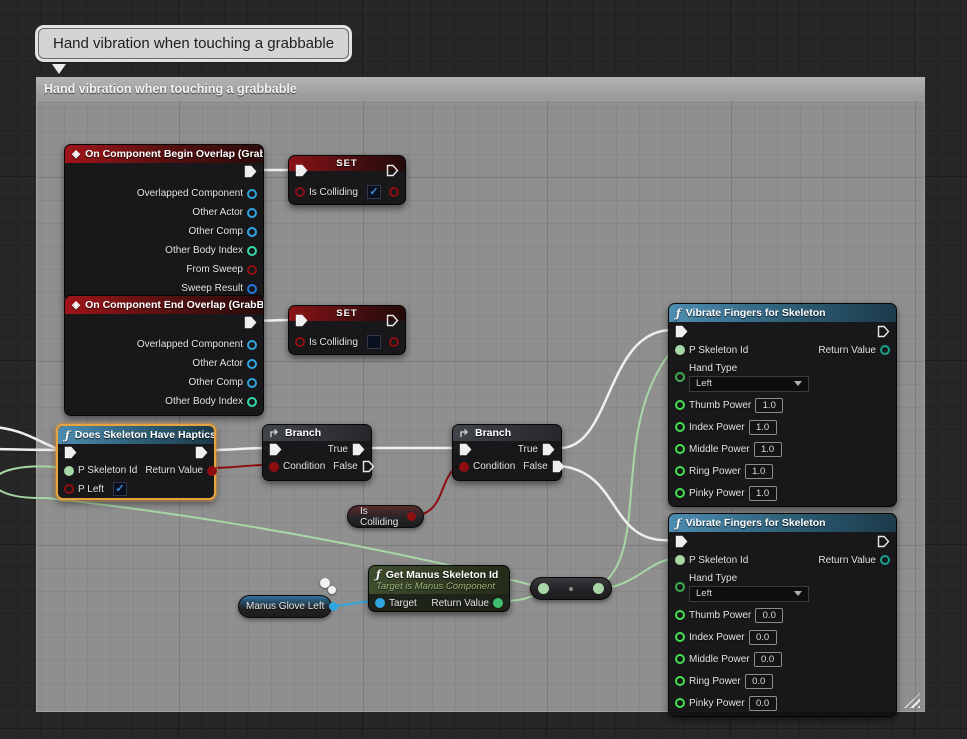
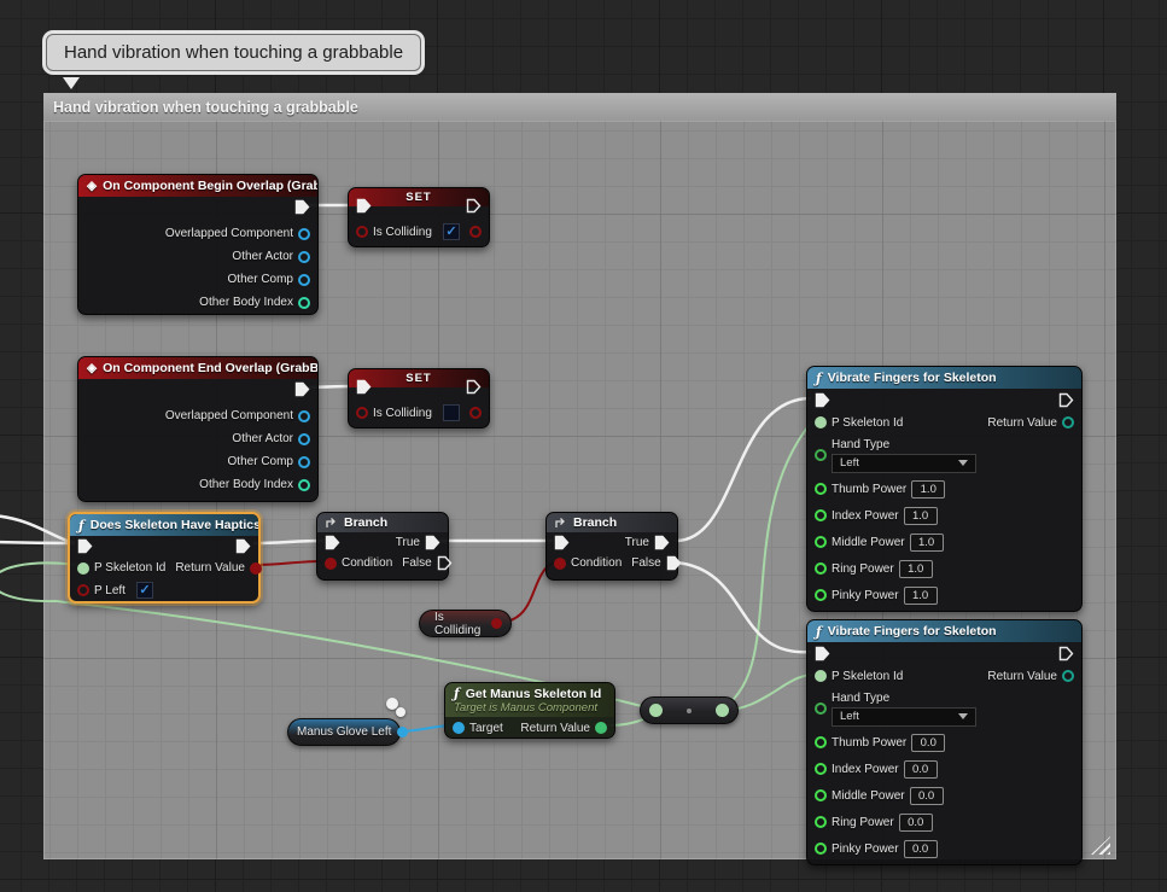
  Hand vibration when touching a grabbable
  Hand vibration when touching a grabbable
  ◈
  On Component Begin Overlap (Grab
  Overlapped Component
  Other Actor
  Other Comp
  Other Body Index
- From Sweep
- Sweep Result
  SET
  Is Colliding
  ✓
  ◈
  On Component End Overlap (GrabB
  Overlapped Component
  Other Actor
  Other Comp
  Other Body Index
  SET
  Is Colliding
  ƒ
  Does Skeleton Have Haptics
  P Skeleton Id
  Return Value
  P Left
  ✓
  Branch
  True
  Condition
  False
  Branch
  True
  Condition
  False
  Is Colliding
  ƒ
  Vibrate Fingers for Skeleton
  P Skeleton Id
  Return Value
  Hand Type
  Left
  Thumb Power
  1.0
  Index Power
  1.0
  Middle Power
  1.0
  Ring Power
  1.0
  Pinky Power
  1.0
  ƒ
  Vibrate Fingers for Skeleton
  P Skeleton Id
  Return Value
  Hand Type
  Left
  Thumb Power
  0.0
  Index Power
  0.0
  Middle Power
  0.0
  Ring Power
  0.0
  Pinky Power
  0.0
  ƒ
  Get Manus Skeleton Id
  Target is Manus Component
  Target
  Return Value
  Manus Glove Left
